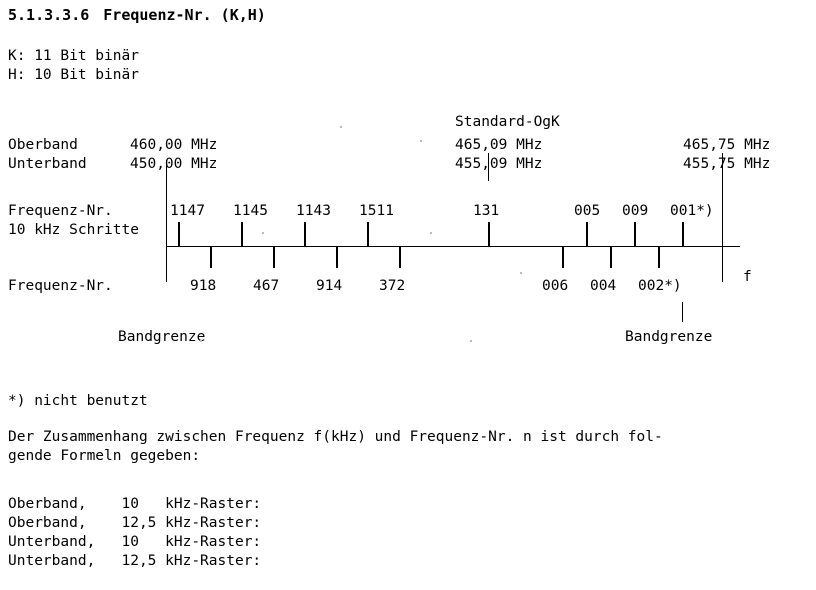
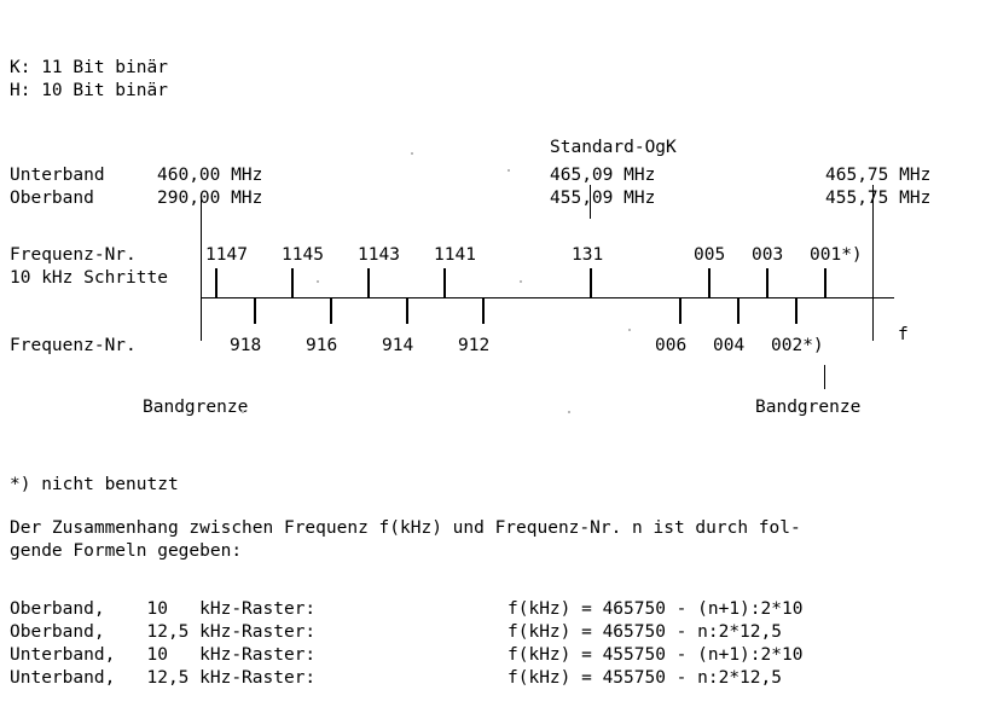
- 5.1.3.3.6 Frequenz-Nr. (K,H)
  K: 11 Bit binär
  H: 10 Bit binär
  Standard-OgK
- Oberband
+ Unterband
  460,00 MHz
  465,09 MHz
  465,75 MHz
- Unterband
+ Oberband
- 450,00 MHz
+ 290,00 MHz
  455,09 MHz
  455,5 MHz
  Frequenz-Nr.
  10 kHz Schritte
  1147
  1145
  1143
- 1511
+ 1141
  131
  005
- 009
+ 003
  001*)
  Frequenz-Nr.
  918
- 467
+ 916
  914
- 372
+ 912
  006
  004
  002*)
  f
  Bandgrenze
  Bandgrenze
  *) nicht benutzt
  Der Zusammenhang zwischen Frequenz f(kHz) und Frequenz-Nr. n ist durch fol-
  gende Formeln gegeben:
  Oberband, 10 kHz-Raster:
  Oberband, 12,5 kHz-Raster:
  Unterband, 10 kHz-Raster:
  Unterband, 12,5 kHz-Raster:
+ f(kHz) = 465750 - (n+1):2*10
+ f(kHz) = 465750 - n:2*12,5
+ f(kHz) = 455750 - (n+1):2*10
+ f(kHz) = 455750 - n:2*12,5
